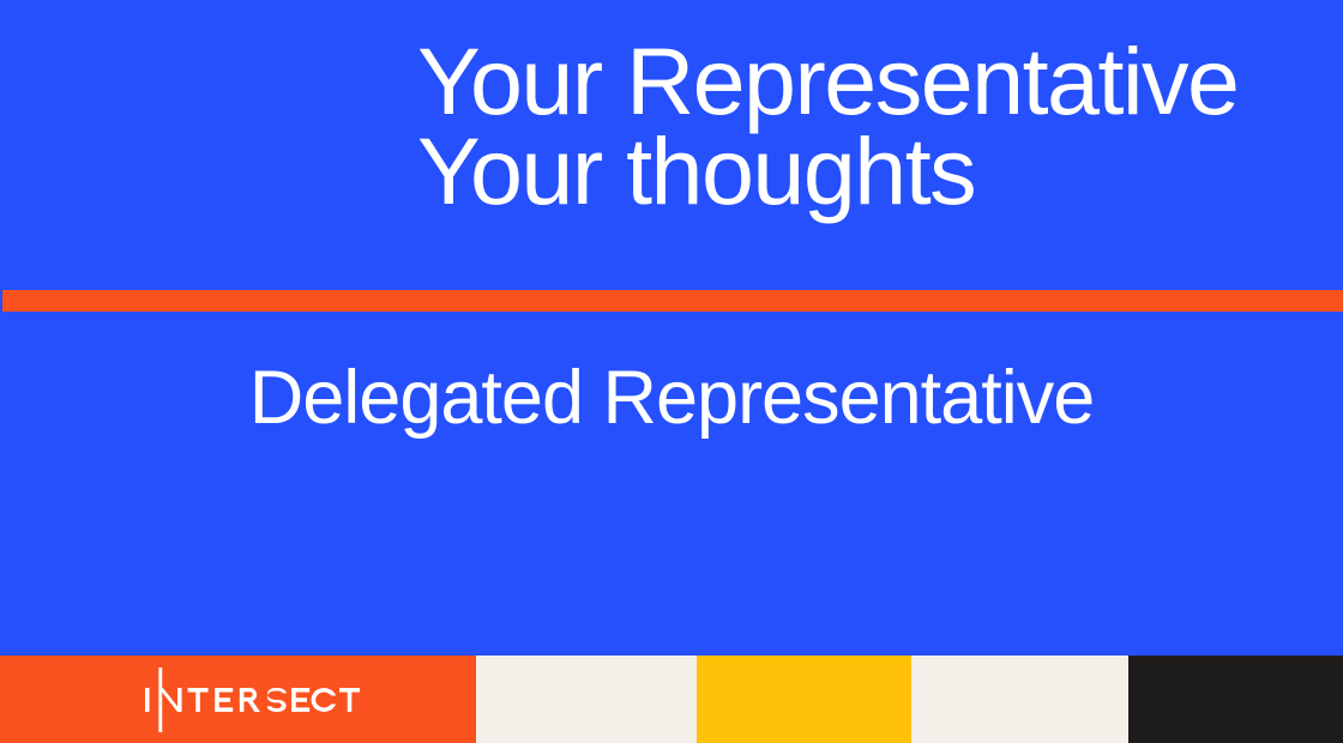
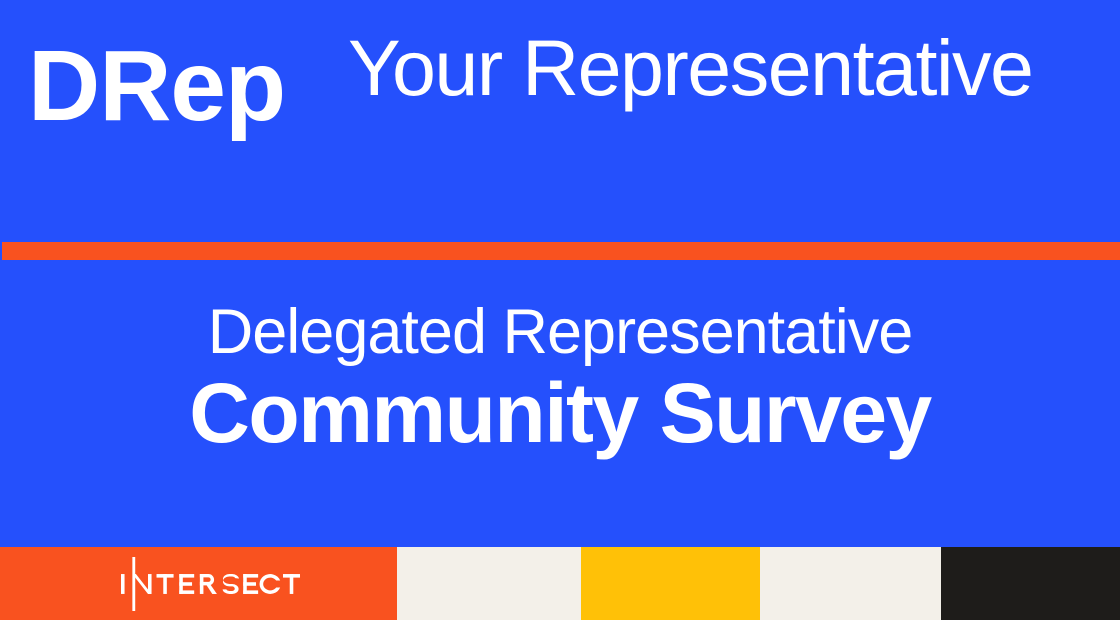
+ DRep
  Your Representative
- Your thoughts
  Delegated Representative
+ Community Survey
